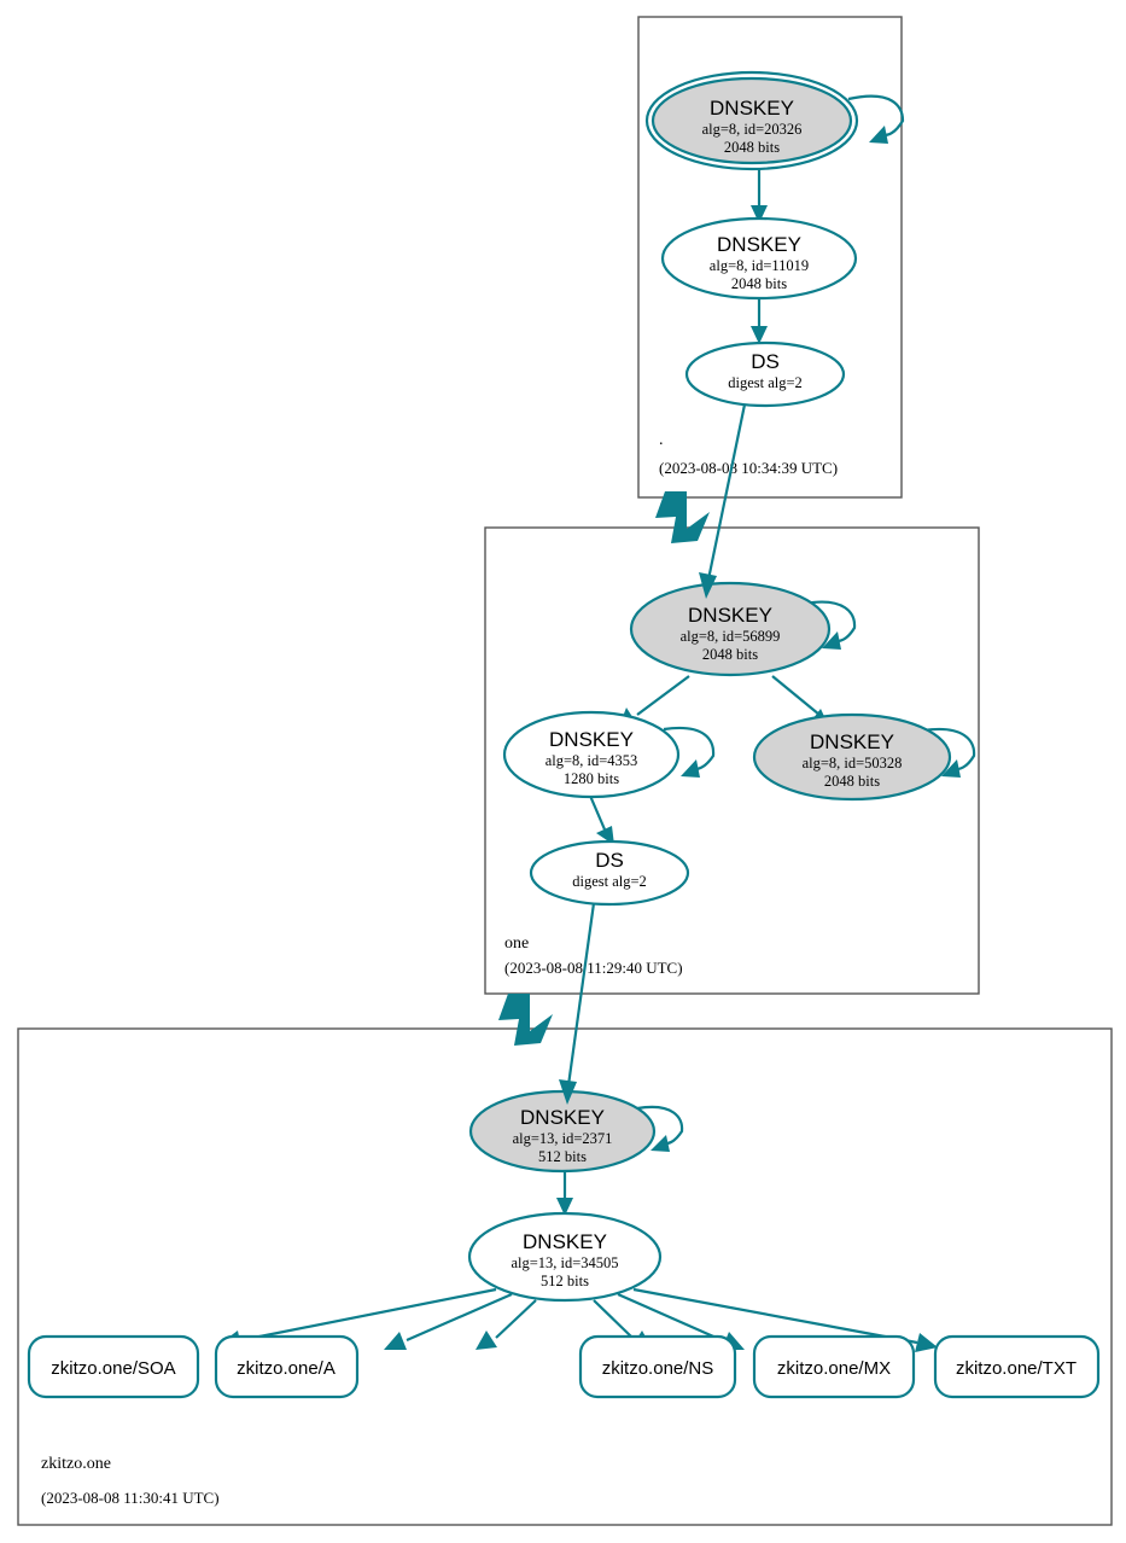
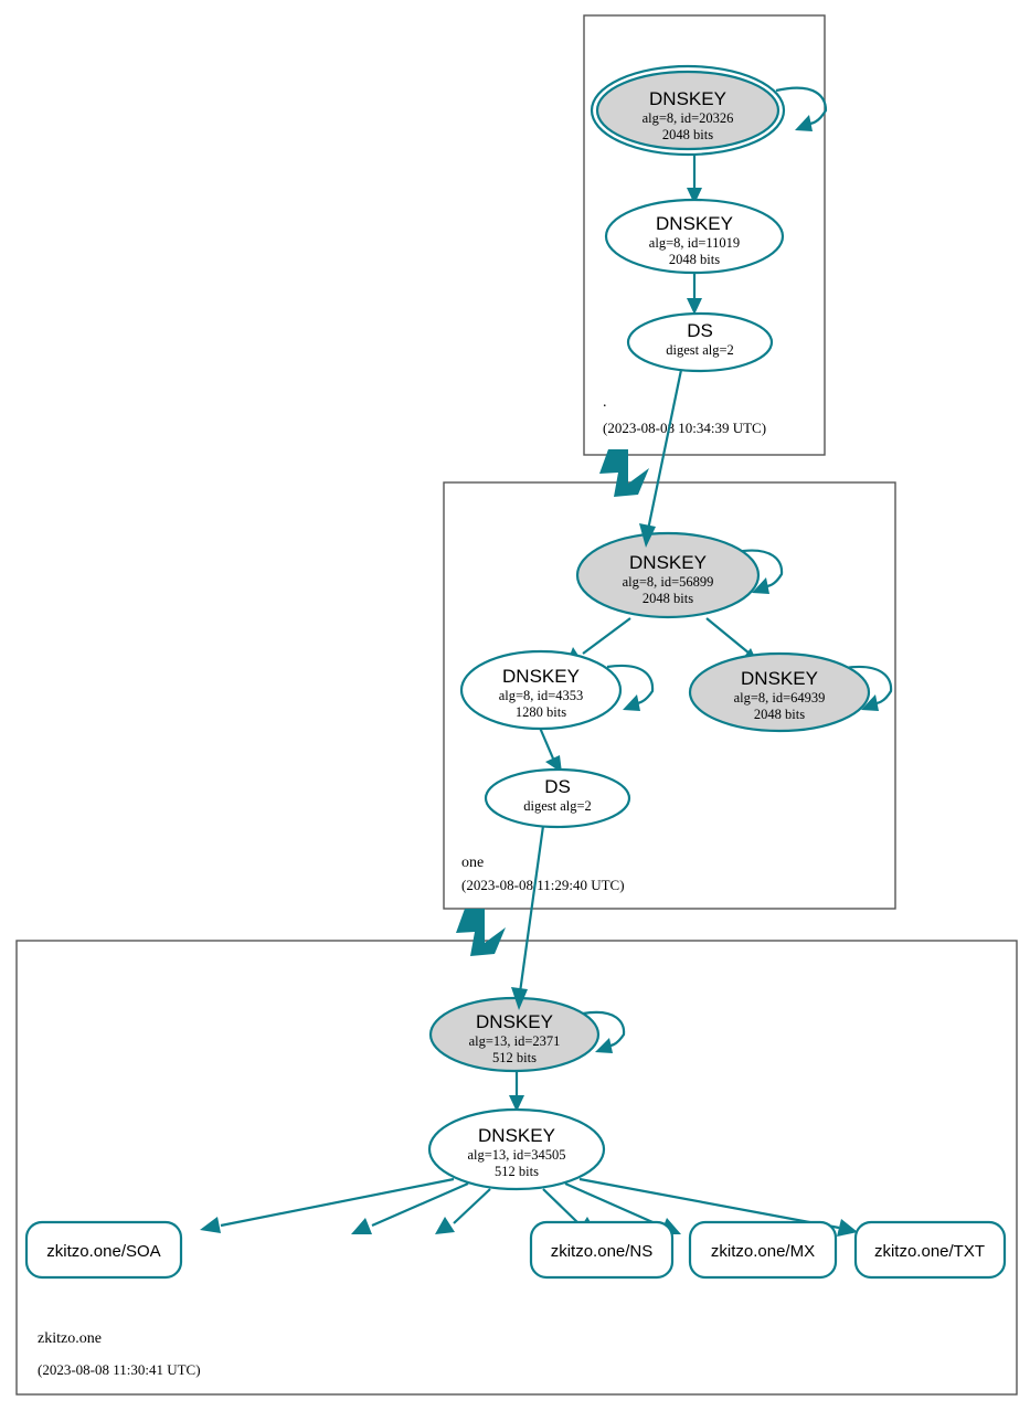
  DNSKEY
  alg=8, id=20326
  2048 bits
  DNSKEY
  alg=8, id=11019
  2048 bits
  DS
  digest alg=2
  .
  (2023-08-08 10:34:39 UTC)
  DNSKEY
  alg=8, id=56899
  2048 bits
  DNSKEY
  alg=8, id=4353
  1280 bits
  DNSKEY
- alg=8, id=50328
+ alg=8, id=64939
  2048 bits
  DS
  digest alg=2
  one
  (2023-08-08 11:29:40 UTC)
  DNSKEY
  alg=13, id=2371
  512 bits
  DNSKEY
  alg=13, id=34505
  512 bits
  zkitzo.one/SOA
- zkitzo.one/A
  zkitzo.one/NS
  zkitzo.one/MX
  zkitzo.one/TXT
  zkitzo.one
  (2023-08-08 11:30:41 UTC)
